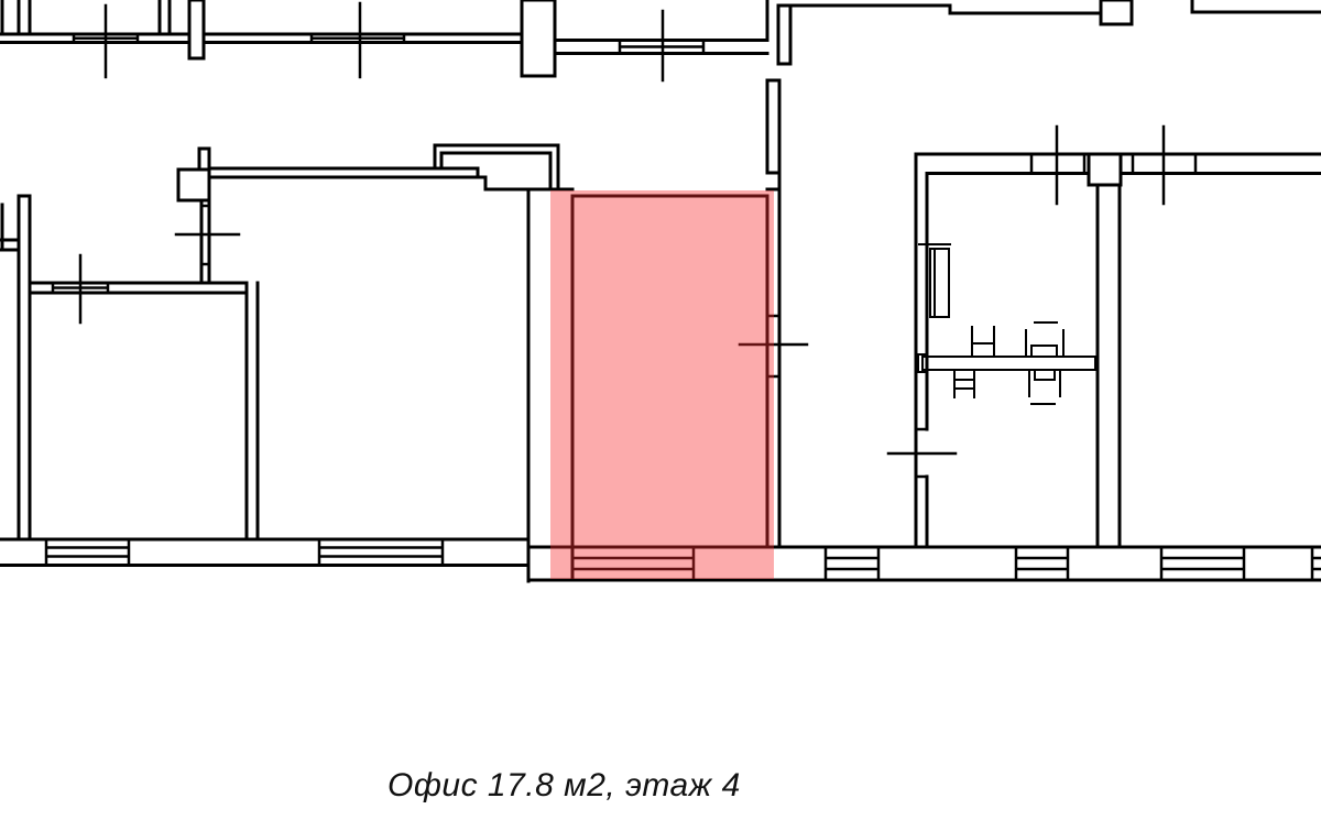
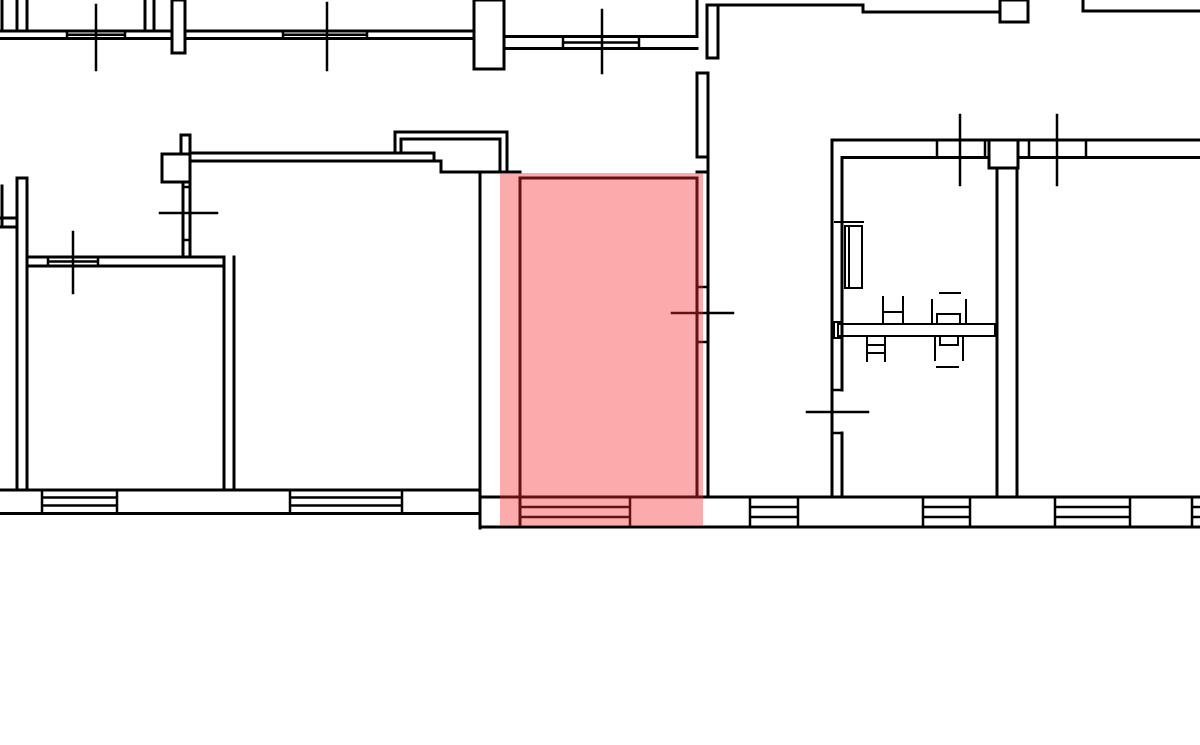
- Офис 17.8 м2, этаж 4
